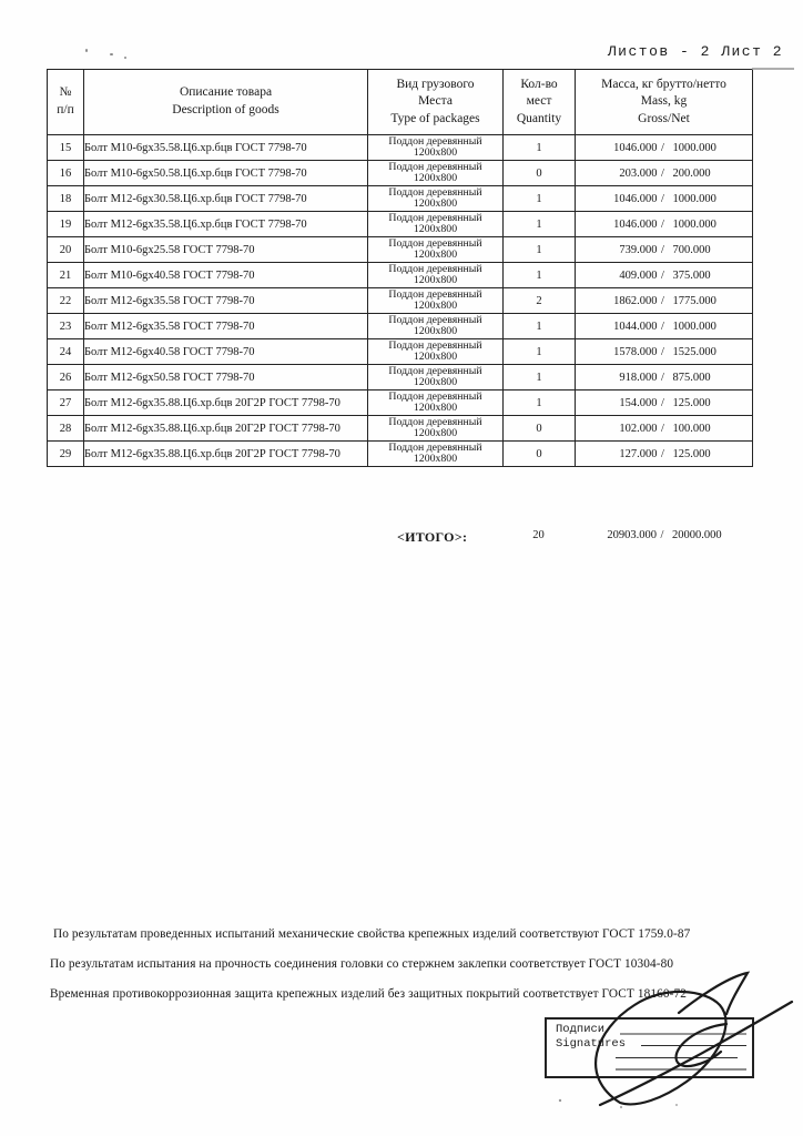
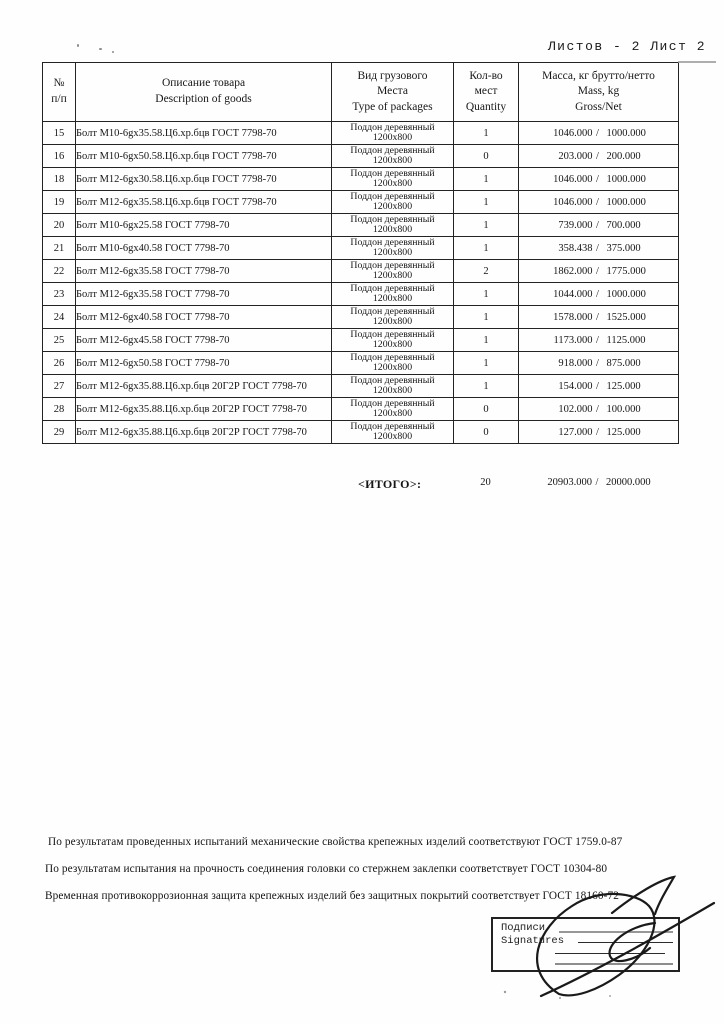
  Листов - 2 Лист 2
  № п/п	Описание товара Description of goods	Вид грузового Места Type of packages	Кол-во мест Quantity	Масса, кг брутто/нетто Mass, kg Gross/Net
  15	Болт М10-6gх35.58.Ц6.хр.бцв ГОСТ 7798-70	Поддон деревянный1200х800	1	1046.000 / 1000.000
  16	Болт М10-6gх50.58.Ц6.хр.бцв ГОСТ 7798-70	Поддон деревянный1200х800	0	203.000 / 200.000
  18	Болт М12-6gх30.58.Ц6.хр.бцв ГОСТ 7798-70	Поддон деревянный1200х800	1	1046.000 / 1000.000
  19	Болт М12-6gх35.58.Ц6.хр.бцв ГОСТ 7798-70	Поддон деревянный1200х800	1	1046.000 / 1000.000
  20	Болт М10-6gх25.58 ГОСТ 7798-70	Поддон деревянный1200х800	1	739.000 / 700.000
- 21	Болт М10-6gх40.58 ГОСТ 7798-70	Поддон деревянный1200х800	1	409.000 / 375.000
+ 21	Болт М10-6gх40.58 ГОСТ 7798-70	Поддон деревянный1200х800	1	358.438 / 375.000
  22	Болт М12-6gх35.58 ГОСТ 7798-70	Поддон деревянный1200х800	2	1862.000 / 1775.000
  23	Болт М12-6gх35.58 ГОСТ 7798-70	Поддон деревянный1200х800	1	1044.000 / 1000.000
  24	Болт М12-6gх40.58 ГОСТ 7798-70	Поддон деревянный1200х800	1	1578.000 / 1525.000
+ 25	Болт М12-6gх45.58 ГОСТ 7798-70	Поддон деревянный1200х800	1	1173.000 / 1125.000
  26	Болт М12-6gх50.58 ГОСТ 7798-70	Поддон деревянный1200х800	1	918.000 / 875.000
  27	Болт М12-6gх35.88.Ц6.хр.бцв 20Г2Р ГОСТ 7798-70	Поддон деревянный1200х800	1	154.000 / 125.000
  28	Болт М12-6gх35.88.Ц6.хр.бцв 20Г2Р ГОСТ 7798-70	Поддон деревянный1200х800	0	102.000 / 100.000
  29	Болт М12-6gх35.88.Ц6.хр.бцв 20Г2Р ГОСТ 7798-70	Поддон деревянный1200х800	0	127.000 / 125.000
  <ИТОГО>:
  20
  20903.000 / 20000.000
  По результатам проведенных испытаний механические свойства крепежных изделий соответствуют ГОСТ 1759.0-87
  По результатам испытания на прочность соединения головки со стержнем заклепки соответствует ГОСТ 10304-80
  Временная противокоррозионная защита крепежных изделий без защитных покрытий соответствует ГОСТ 1810-72
  Подписи
  Signatures
